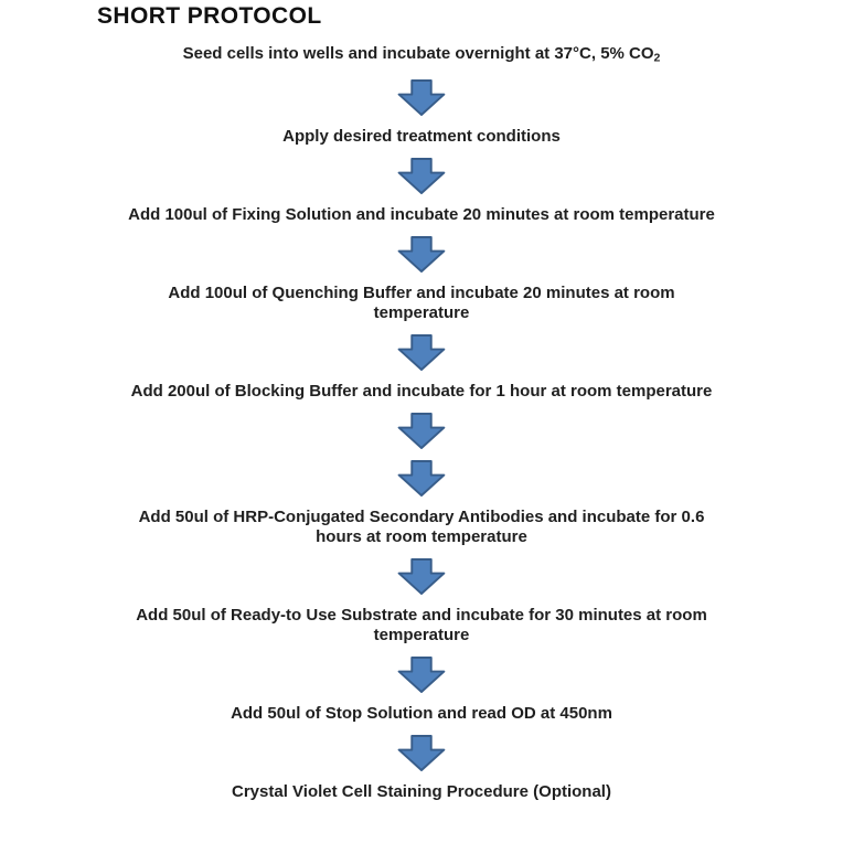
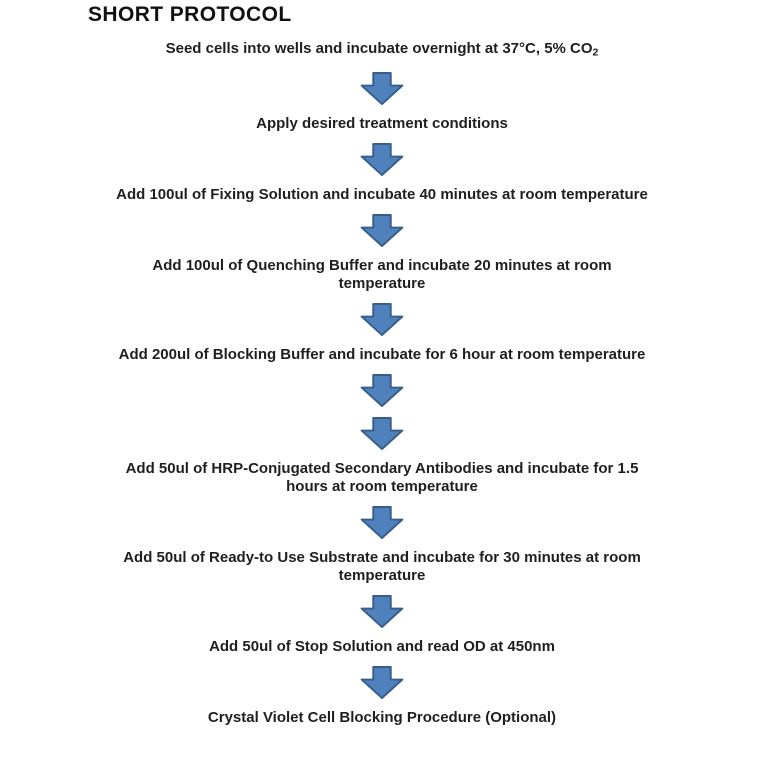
  SHORT PROTOCOL
  Seed cells into wells and incubate overnight at 37°C, 5% CO2
  Apply desired treatment conditions
- Add 100ul of Fixing Solution and incubate 20 minutes at room temperature
+ Add 100ul of Fixing Solution and incubate 40 minutes at room temperature
  Add 100ul of Quenching Buffer and incubate 20 minutes at room
  temperature
- Add 200ul of Blocking Buffer and incubate for 1 hour at room temperature
+ Add 200ul of Blocking Buffer and incubate for 6 hour at room temperature
- Add 50ul of HRP-Conjugated Secondary Antibodies and incubate for 0.6
+ Add 50ul of HRP-Conjugated Secondary Antibodies and incubate for 1.5
  hours at room temperature
  Add 50ul of Ready-to Use Substrate and incubate for 30 minutes at room
  temperature
  Add 50ul of Stop Solution and read OD at 450nm
- Crystal Violet Cell Staining Procedure (Optional)
+ Crystal Violet Cell Blocking Procedure (Optional)
